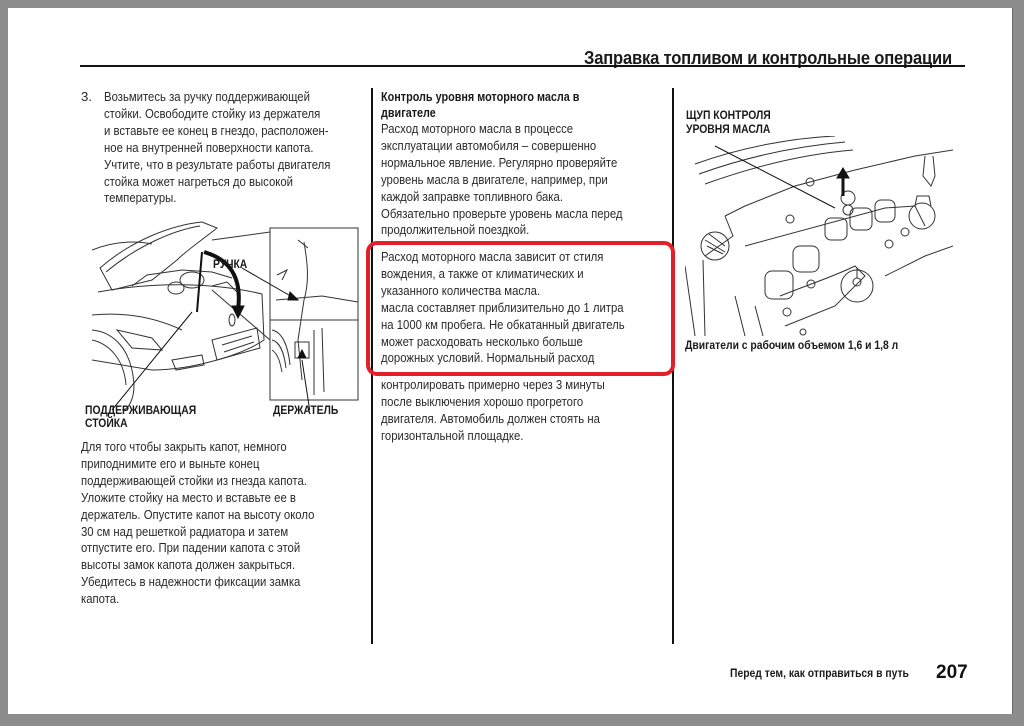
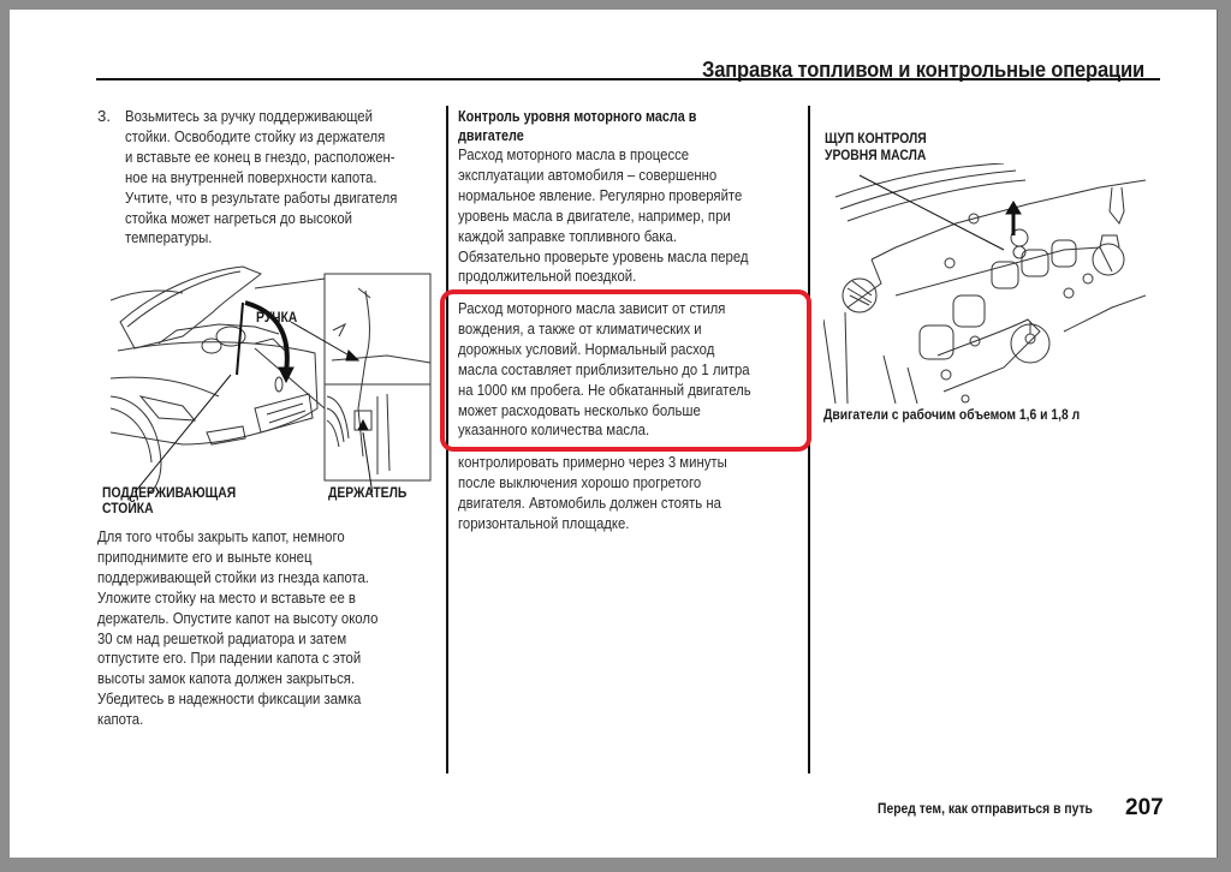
  Заправка топливом и контрольные операции
  3.
  Возьмитесь за ручку поддерживающей
  стойки. Освободите стойку из держателя
  и вставьте ее конец в гнездо, расположен-
  ное на внутренней поверхности капота.
  Учтите, что в результате работы двигателя
  стойка может нагреться до высокой
  температуры.
  РУЧКА
  ПОДДЕРЖИВАЮЩАЯ
  СТОЙКА
  ДЕРЖАТЕЛЬ
  Для того чтобы закрыть капот, немного
  приподнимите его и выньте конец
  поддерживающей стойки из гнезда капота.
  Уложите стойку на место и вставьте ее в
  держатель. Опустите капот на высоту около
  30 см над решеткой радиатора и затем
  отпустите его. При падении капота с этой
  высоты замок капота должен закрыться.
  Убедитесь в надежности фиксации замка
  капота.
  Контроль уровня моторного масла в
  двигателе
  Расход моторного масла в процессе
  эксплуатации автомобиля – совершенно
  нормальное явление. Регулярно проверяйте
  уровень масла в двигателе, например, при
  каждой заправке топливного бака.
  Обязательно проверьте уровень масла перед
  продолжительной поездкой.
  Расход моторного масла зависит от стиля
  вождения, а также от климатических и
- указанного количества масла.
+ дорожных условий. Нормальный расход
  масла составляет приблизительно до 1 литра
  на 1000 км пробега. Не обкатанный двигатель
  может расходовать несколько больше
- дорожных условий. Нормальный расход
+ указанного количества масла.
  контролировать примерно через 3 минуты
  после выключения хорошо прогретого
  двигателя. Автомобиль должен стоять на
  горизонтальной площадке.
  ЩУП КОНТРОЛЯ
  УРОВНЯ МАСЛА
  Двигатели с рабочим объемом 1,6 и 1,8 л
  Перед тем, как отправиться в путь
  207
